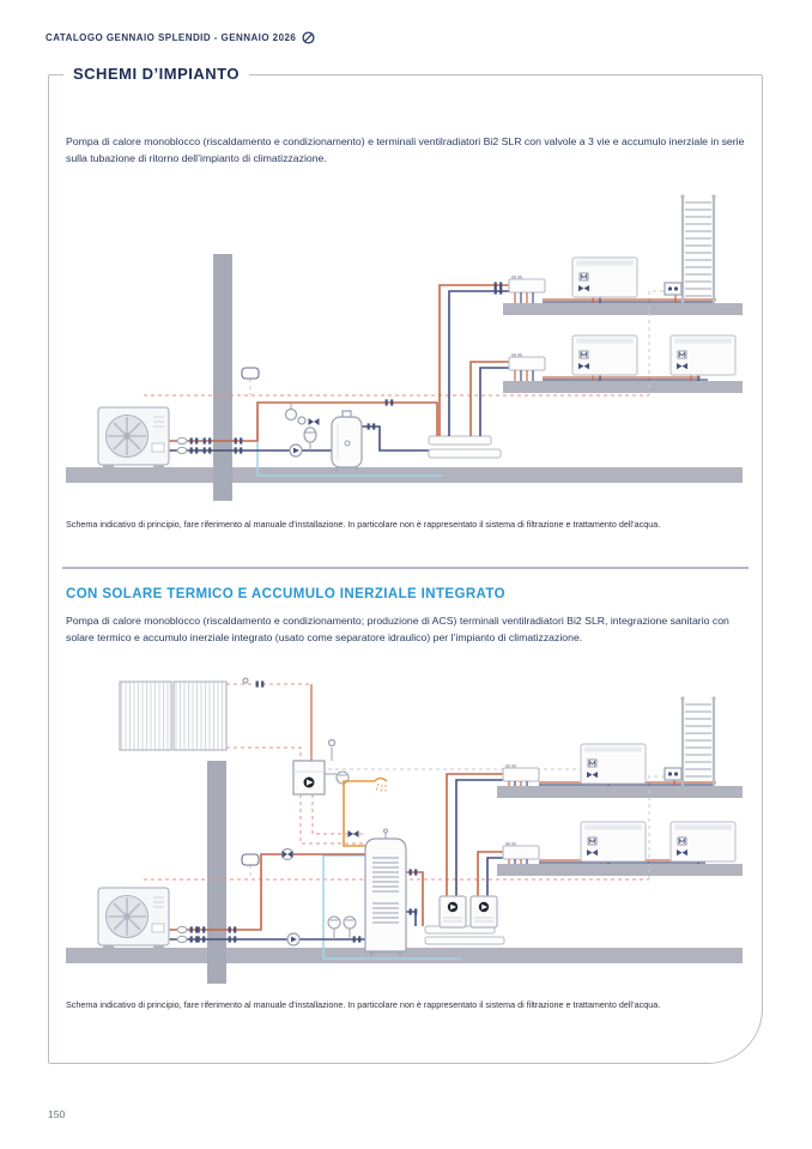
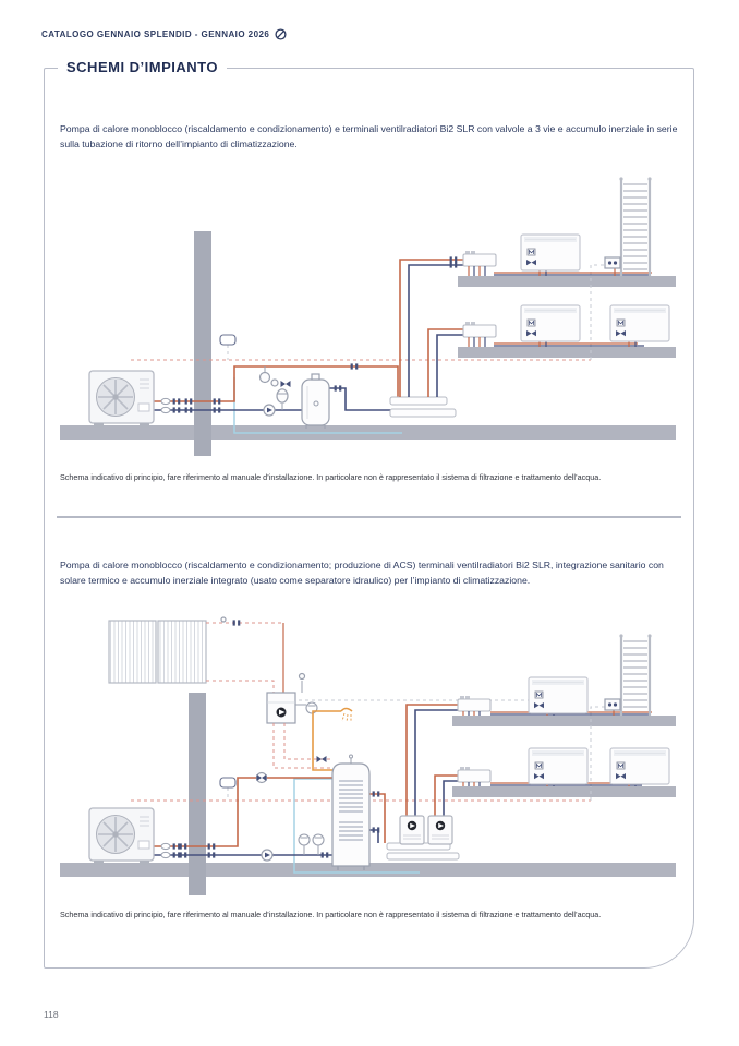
  CATALOGO GENNAIO SPLENDID - GENNAIO 2026
  SCHEMI D’IMPIANTO
  Pompa di calore monoblocco (riscaldamento e condizionamento) e terminali ventilradiatori Bi2 SLR con valvole a 3 vie e accumulo inerziale in serie sulla tubazione di ritorno dell’impianto di climatizzazione.
  Schema indicativo di principio, fare riferimento al manuale d’installazione. In particolare non è rappresentato il sistema di filtrazione e trattamento dell’acqua.
- CON SOLARE TERMICO E ACCUMULO INERZIALE INTEGRATO
  Pompa di calore monoblocco (riscaldamento e condizionamento; produzione di ACS) terminali ventilradiatori Bi2 SLR, integrazione sanitario con solare termico e accumulo inerziale integrato (usato come separatore idraulico) per l’impianto di climatizzazione.
  Schema indicativo di principio, fare riferimento al manuale d’installazione. In particolare non è rappresentato il sistema di filtrazione e trattamento dell’acqua.
- 150
+ 118
